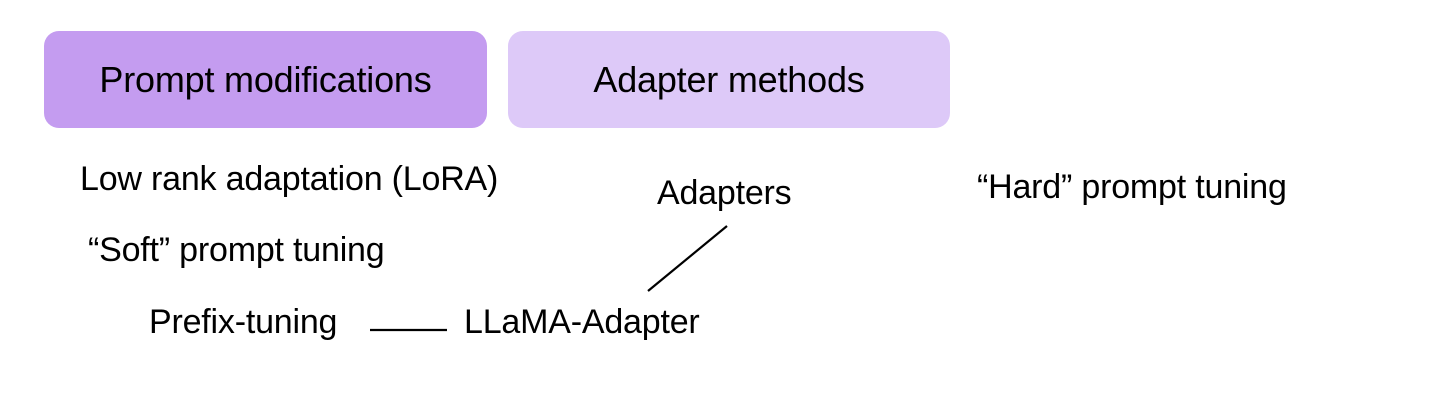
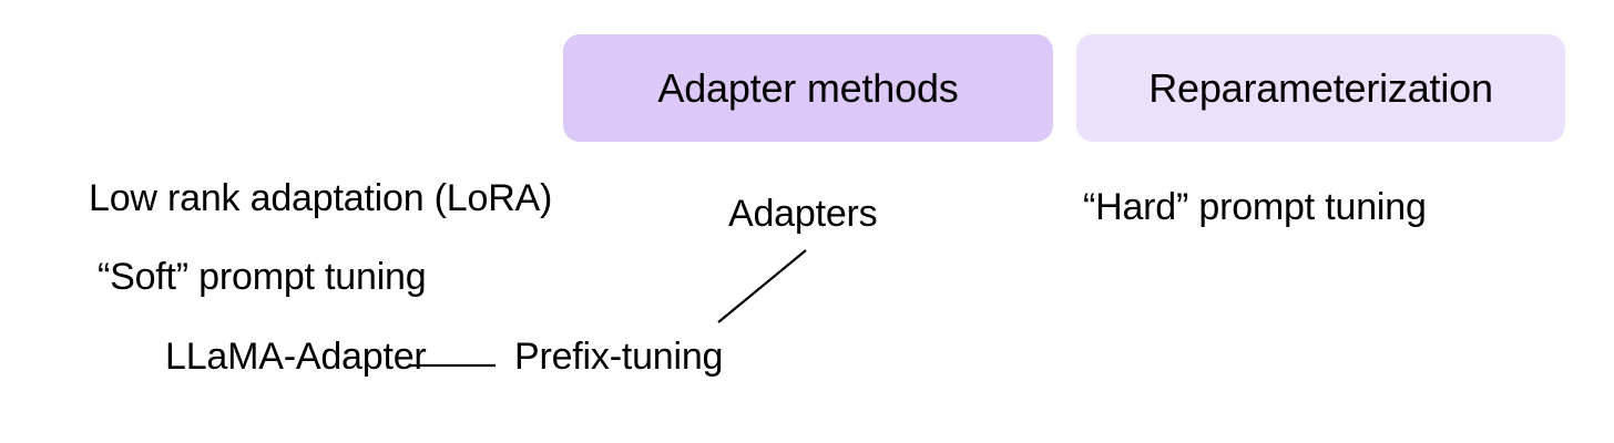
- Prompt modifications
  Adapter methods
+ Reparameterization
  Low rank adaptation (LoRA)
  “Soft” prompt tuning
- Prefix-tuning
+ LLaMA-Adapter
  Adapters
- LLaMA-Adapter
+ Prefix-tuning
  “Hard” prompt tuning
